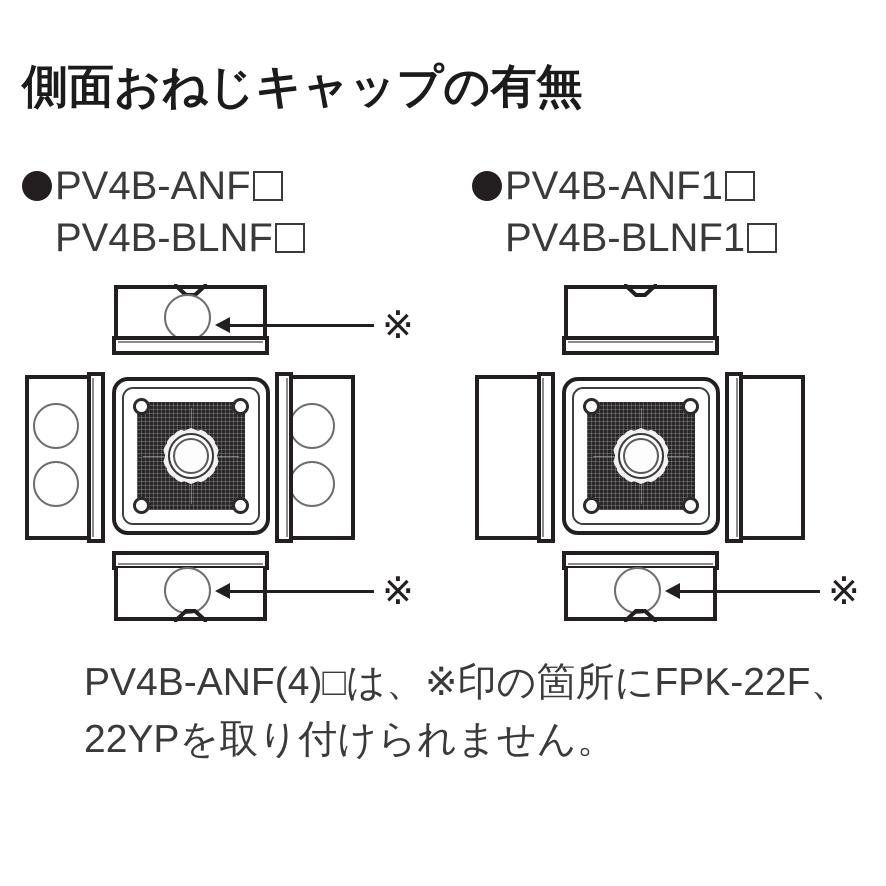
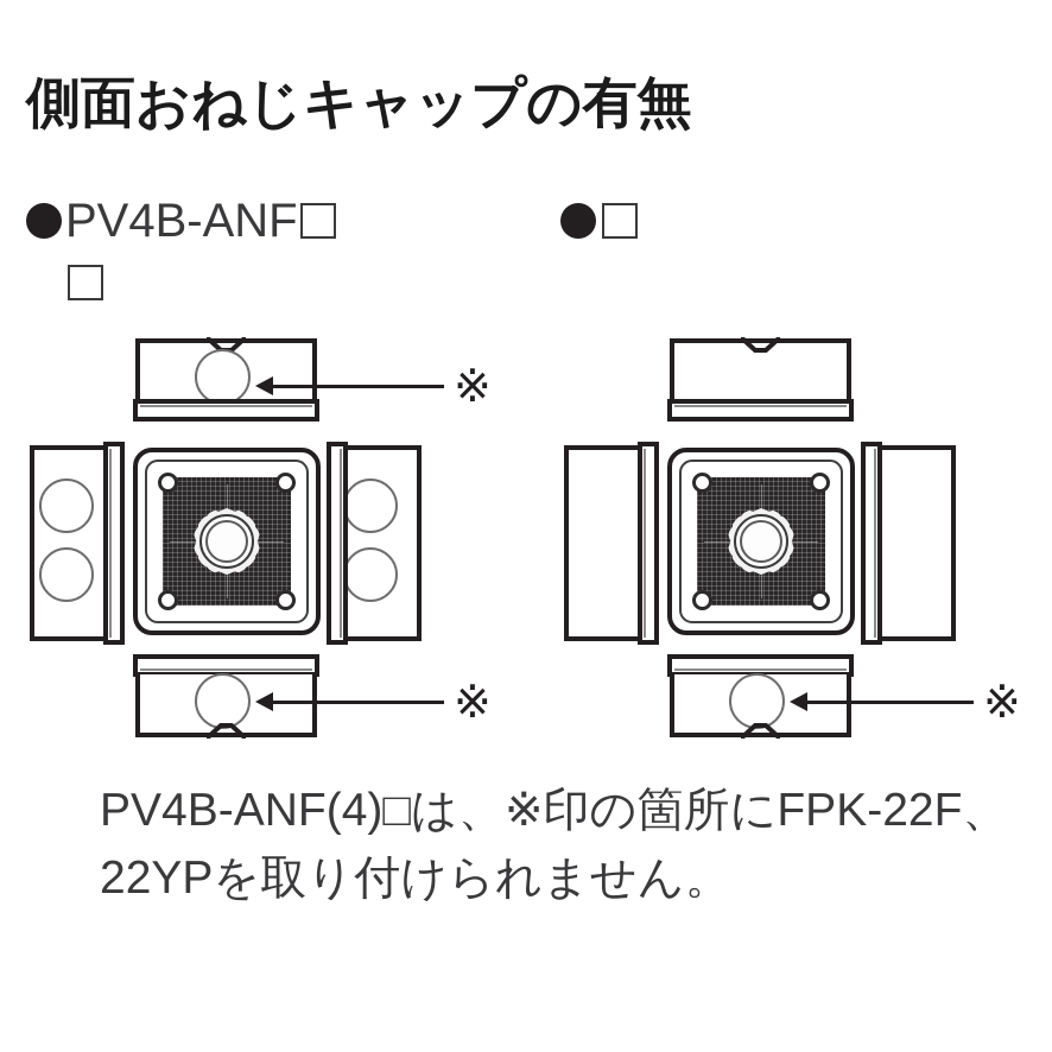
  側面おねじキャップの有無
  PV4B-ANF
- PV4B-BLNF
- PV4B-ANF1
- PV4B-BLNF1
  ※
  ※
  ※
  PV4B-ANF(4)□は、※印の箇所にFPK-22F、22YPを取り付けられません。
